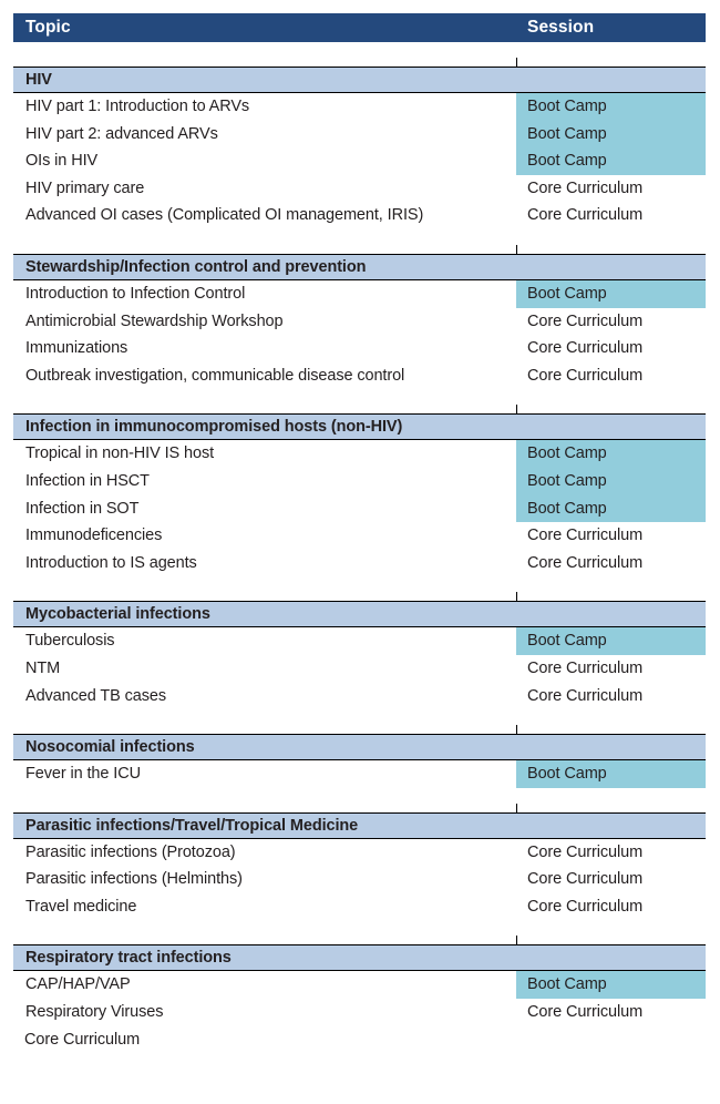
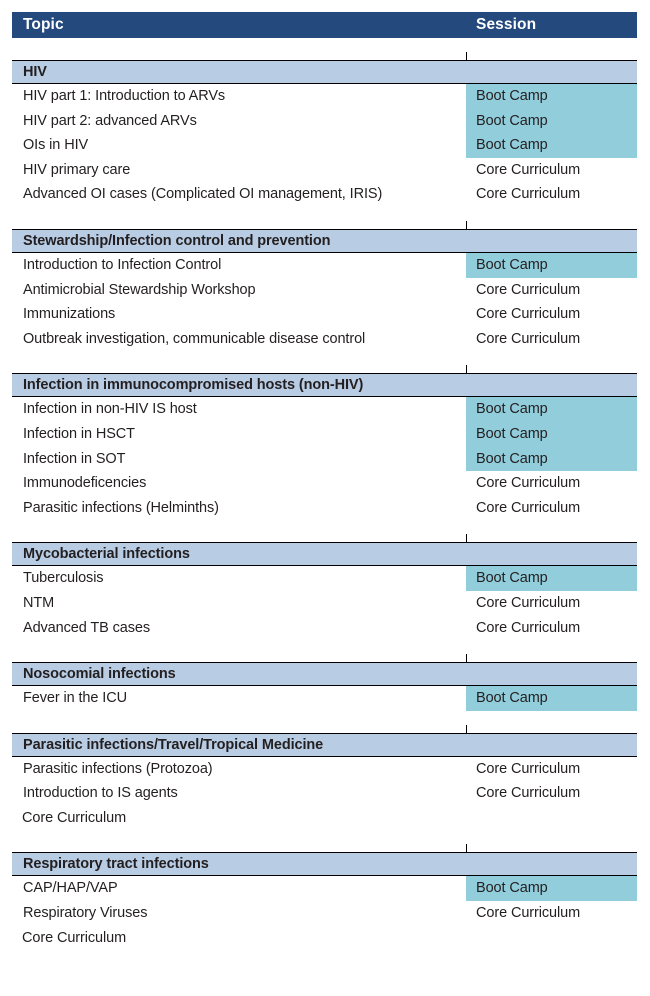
  Topic
  Session
  HIV
  HIV part 1: Introduction to ARVs
  Boot Camp
  HIV part 2: advanced ARVs
  Boot Camp
  OIs in HIV
  Boot Camp
  HIV primary care
  Core Curriculum
  Advanced OI cases (Complicated OI management, IRIS)
  Core Curriculum
  Stewardship/Infection control and prevention
  Introduction to Infection Control
  Boot Camp
  Antimicrobial Stewardship Workshop
  Core Curriculum
  Immunizations
  Core Curriculum
  Outbreak investigation, communicable disease control
  Core Curriculum
  Infection in immunocompromised hosts (non-HIV)
- Tropical in non-HIV IS host
+ Infection in non-HIV IS host
  Boot Camp
  Infection in HSCT
  Boot Camp
  Infection in SOT
  Boot Camp
  Immunodeficencies
  Core Curriculum
- Introduction to IS agents
+ Parasitic infections (Helminths)
  Core Curriculum
  Mycobacterial infections
  Tuberculosis
  Boot Camp
  NTM
  Core Curriculum
  Advanced TB cases
  Core Curriculum
  Nosocomial infections
  Fever in the ICU
  Boot Camp
  Parasitic infections/Travel/Tropical Medicine
  Parasitic infections (Protozoa)
  Core Curriculum
- Parasitic infections (Helminths)
+ Introduction to IS agents
  Core Curriculum
- Travel medicine
  Core Curriculum
  Respiratory tract infections
  CAP/HAP/VAP
  Boot Camp
  Respiratory Viruses
  Core Curriculum
  Core Curriculum
